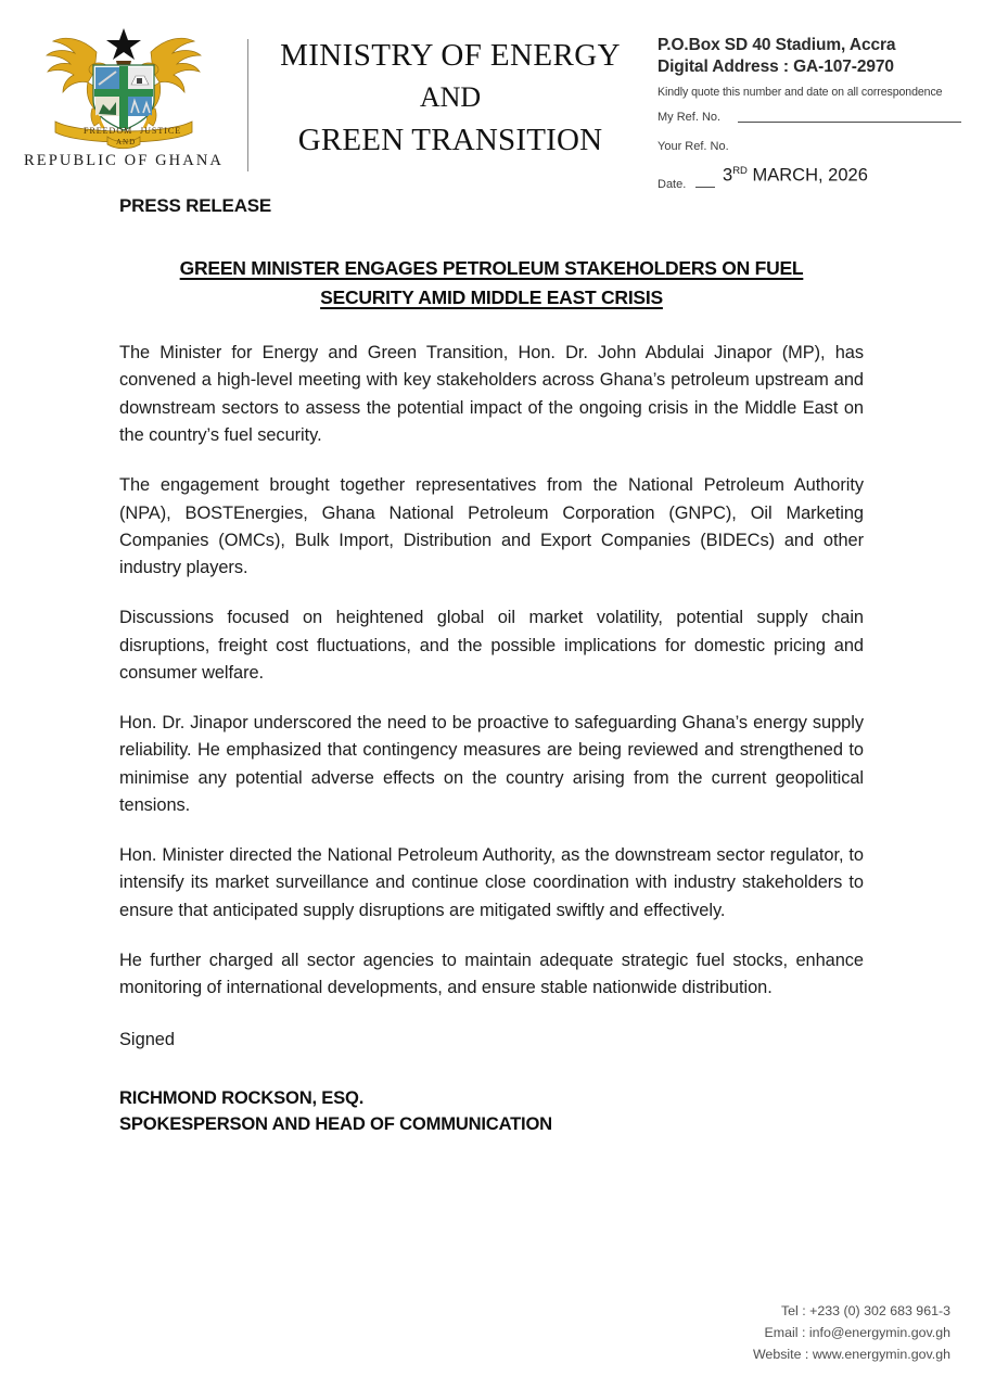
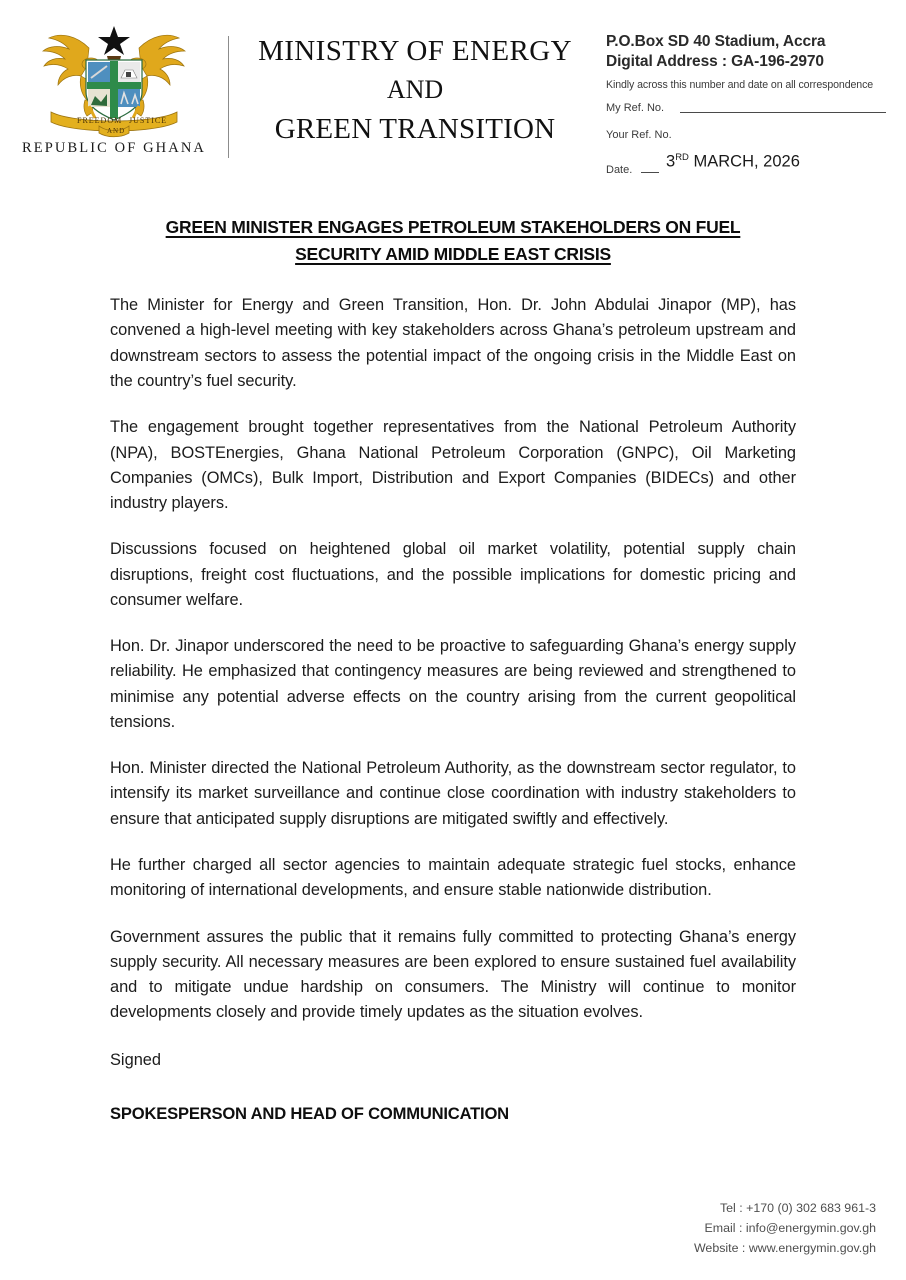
  FREEDOM
  JUSTICE
  AND
  REPUBLIC OF GHANA
  MINISTRY OF ENERGY
  AND
  GREEN TRANSITION
  P.O.Box SD 40 Stadium, Accra
- Digital Address : GA-107-2970
+ Digital Address : GA-196-2970
- Kindly quote this number and date on all correspondence
+ Kindly across this number and date on all correspondence
  My Ref. No.
  Your Ref. No.
  Date.
  3RD MARCH, 2026
- PRESS RELEASE
  GREEN MINISTER ENGAGES PETROLEUM STAKEHOLDERS ON FUEL
  SECURITY AMID MIDDLE EAST CRISIS
  The Minister for Energy and Green Transition, Hon. Dr. John Abdulai Jinapor (MP), has convened a high-level meeting with key stakeholders across Ghana’s petroleum upstream and downstream sectors to assess the potential impact of the ongoing crisis in the Middle East on the country’s fuel security.
  The engagement brought together representatives from the National Petroleum Authority (NPA), BOSTEnergies, Ghana National Petroleum Corporation (GNPC), Oil Marketing Companies (OMCs), Bulk Import, Distribution and Export Companies (BIDECs) and other industry players.
  Discussions focused on heightened global oil market volatility, potential supply chain disruptions, freight cost fluctuations, and the possible implications for domestic pricing and consumer welfare.
  Hon. Dr. Jinapor underscored the need to be proactive to safeguarding Ghana’s energy supply reliability. He emphasized that contingency measures are being reviewed and strengthened to minimise any potential adverse effects on the country arising from the current geopolitical tensions.
  Hon. Minister directed the National Petroleum Authority, as the downstream sector regulator, to intensify its market surveillance and continue close coordination with industry stakeholders to ensure that anticipated supply disruptions are mitigated swiftly and effectively.
  He further charged all sector agencies to maintain adequate strategic fuel stocks, enhance monitoring of international developments, and ensure stable nationwide distribution.
+ Government assures the public that it remains fully committed to protecting Ghana’s energy supply security. All necessary measures are been explored to ensure sustained fuel availability and to mitigate undue hardship on consumers. The Ministry will continue to monitor developments closely and provide timely updates as the situation evolves.
  Signed
- RICHMOND ROCKSON, ESQ.
  SPOKESPERSON AND HEAD OF COMMUNICATION
- Tel : +233 (0) 302 683 961-3
+ Tel : +170 (0) 302 683 961-3
  Email : info@energymin.gov.gh
  Website : www.energymin.gov.gh
